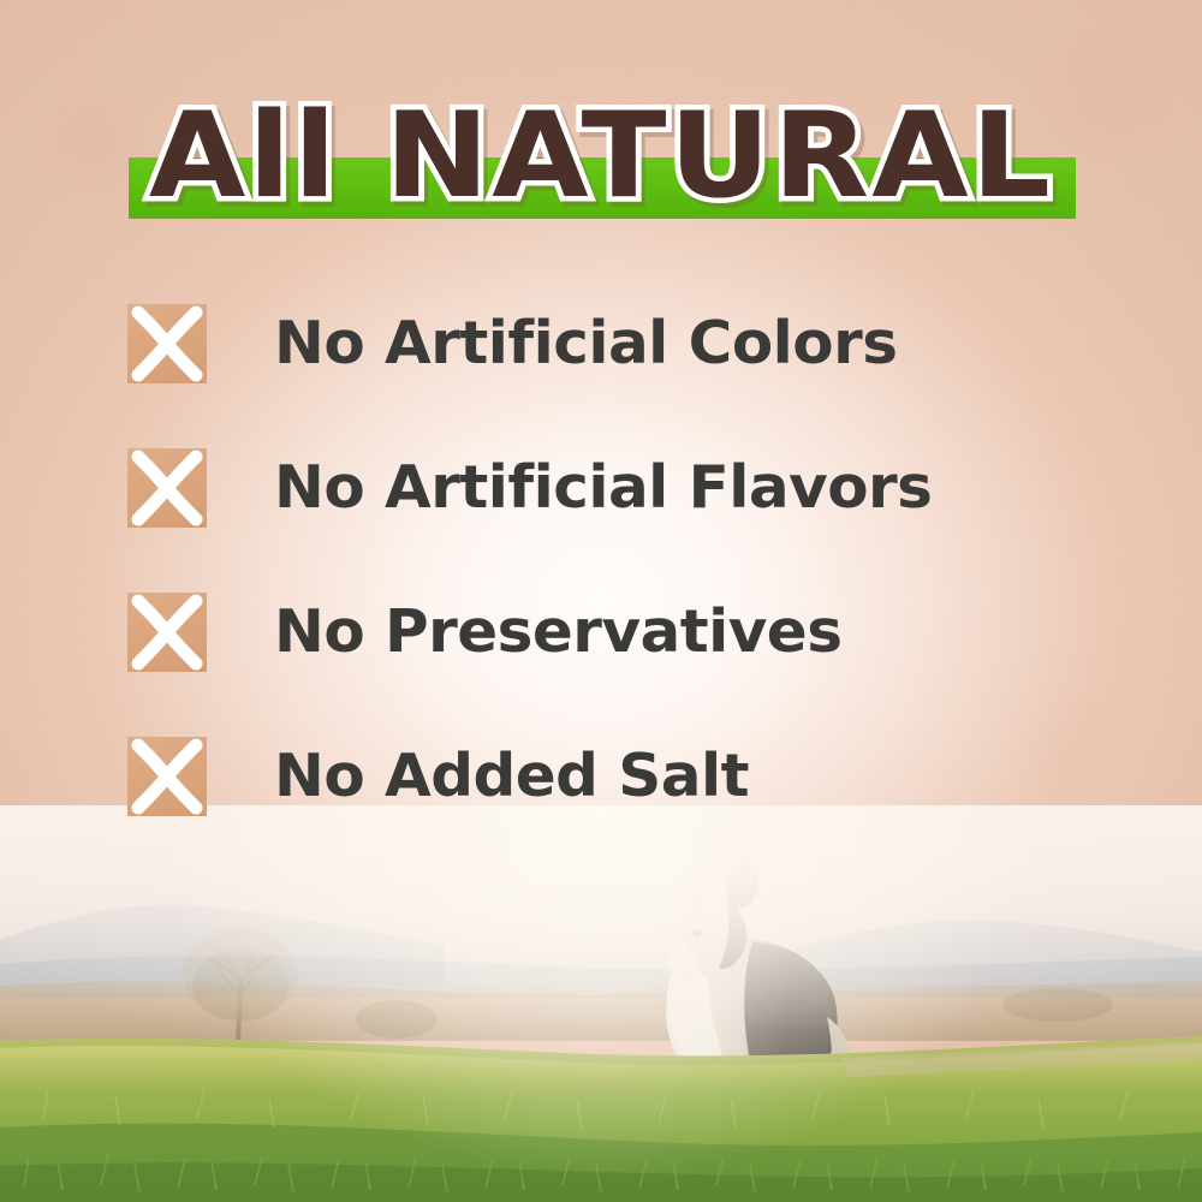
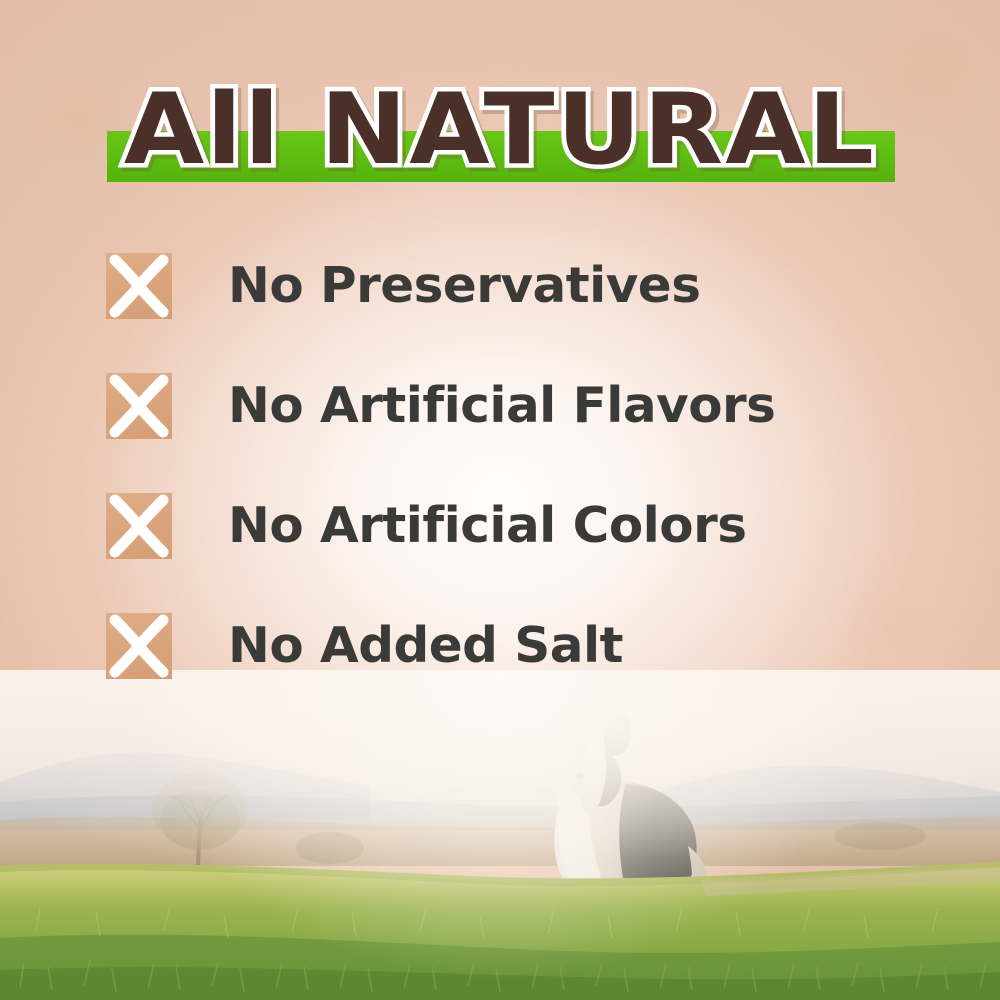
  All NATURAL
- No Artificial Colors
+ No Preservatives
  No Artificial Flavors
- No Preservatives
+ No Artificial Colors
  No Added Salt
